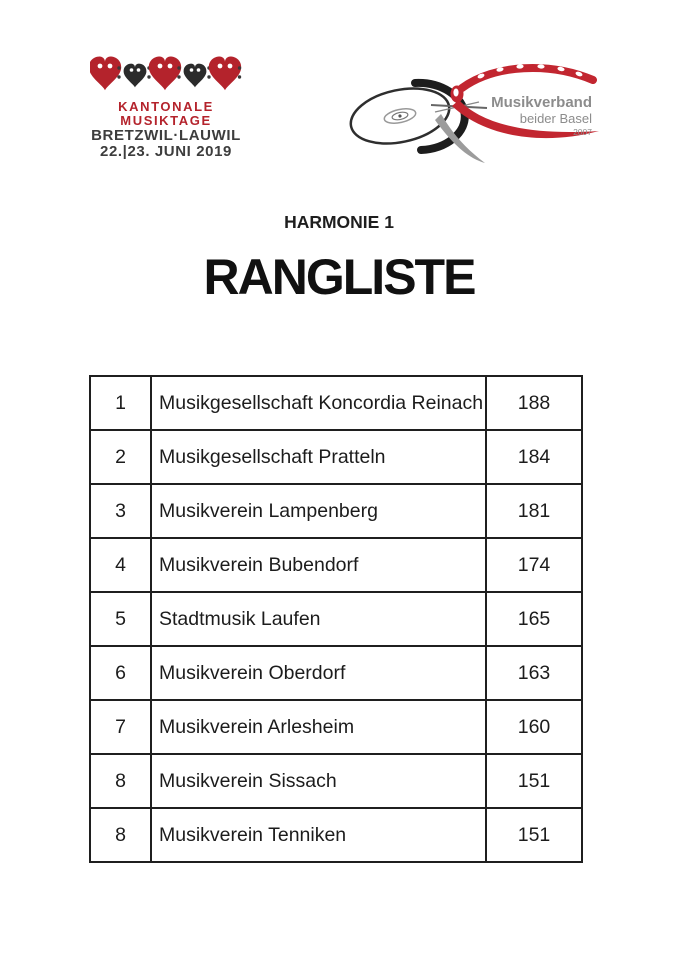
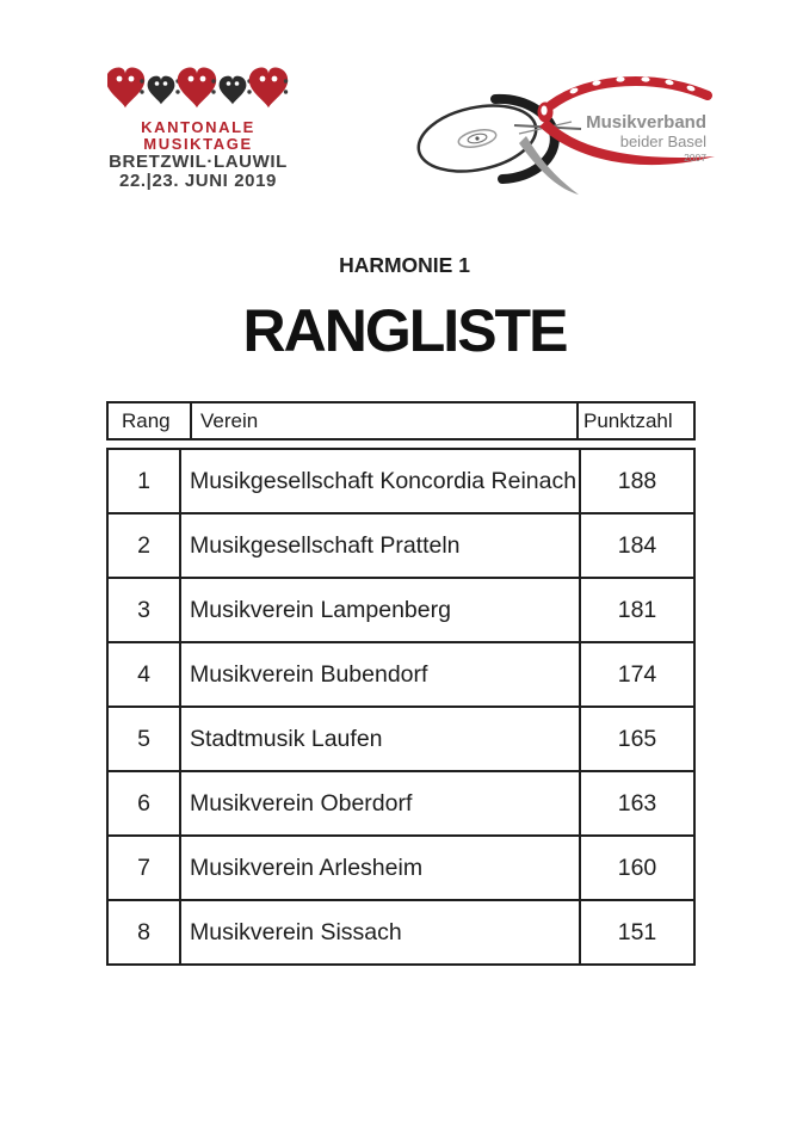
  KANTONALE
  MUSIKTAGE
  BRETZWIL·LAUWIL
  22.|23. JUNI 2019
  Musikverband
  beider Basel
  2007
  HARMONIE 1
  RANGLISTE
+ Rang	Verein	Punktzahl
  1	Musikgesellschaft Koncordia Reinach	188
  2	Musikgesellschaft Pratteln	184
  3	Musikverein Lampenberg	181
  4	Musikverein Bubendorf	174
  5	Stadtmusik Laufen	165
  6	Musikverein Oberdorf	163
  7	Musikverein Arlesheim	160
  8	Musikverein Sissach	151
- 8	Musikverein Tenniken	151
